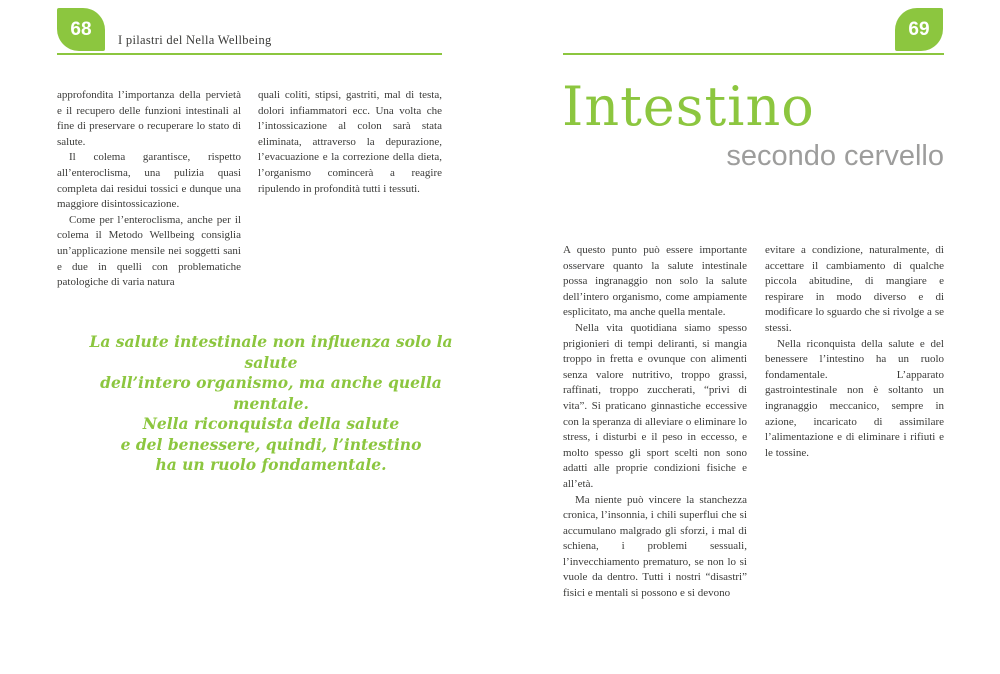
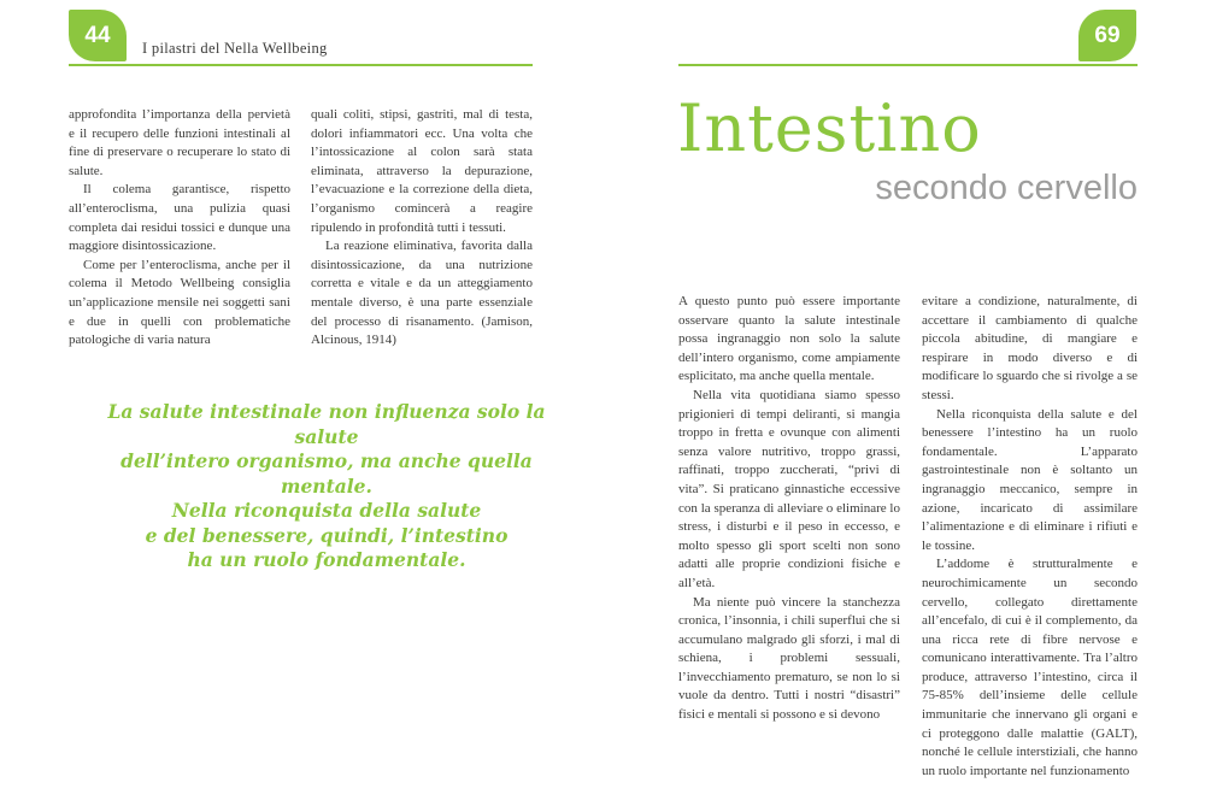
- 68
+ 44
  I pilastri del Nella Wellbeing
  69
  approfondita l’importanza della pervietà e il recupero delle funzioni intestinali al fine di preservare o recuperare lo stato di salute.
  Il colema garantisce, rispetto all’enteroclisma, una pulizia quasi completa dai residui tossici e dunque una maggiore disintossicazione.
  Come per l’enteroclisma, anche per il colema il Metodo Wellbeing consiglia un’applicazione mensile nei soggetti sani e due in quelli con problematiche patologiche di varia natura
  quali coliti, stipsi, gastriti, mal di testa, dolori infiammatori ecc. Una volta che l’intossicazione al colon sarà stata eliminata, attraverso la depurazione, l’evacuazione e la correzione della dieta, l’organismo comincerà a reagire ripulendo in profondità tutti i tessuti.
+ La reazione eliminativa, favorita dalla disintossicazione, da una nutrizione corretta e vitale e da un atteggiamento mentale diverso, è una parte essenziale del processo di risanamento. (Jamison, Alcinous, 1914)
  La salute intestinale non influenza solo la salute
  dell’intero organismo, ma anche quella mentale.
  Nella riconquista della salute
  e del benessere, quindi, l’intestino
  ha un ruolo fondamentale.
  Intestino
  secondo cervello
  A questo punto può essere importante osservare quanto la salute intestinale possa ingranaggio non solo la salute dell’intero organismo, come ampiamente esplicitato, ma anche quella mentale.
  Nella vita quotidiana siamo spesso prigionieri di tempi deliranti, si mangia troppo in fretta e ovunque con alimenti senza valore nutritivo, troppo grassi, raffinati, troppo zuccherati, “privi di vita”. Si praticano ginnastiche eccessive con la speranza di alleviare o eliminare lo stress, i disturbi e il peso in eccesso, e molto spesso gli sport scelti non sono adatti alle proprie condizioni fisiche e all’età.
  Ma niente può vincere la stanchezza cronica, l’insonnia, i chili superflui che si accumulano malgrado gli sforzi, i mal di schiena, i problemi sessuali, l’invecchiamento prematuro, se non lo si vuole da dentro. Tutti i nostri “disastri” fisici e mentali si possono e si devono
  evitare a condizione, naturalmente, di accettare il cambiamento di qualche piccola abitudine, di mangiare e respirare in modo diverso e di modificare lo sguardo che si rivolge a se stessi.
  Nella riconquista della salute e del benessere l’intestino ha un ruolo fondamentale. L’apparato gastrointestinale non è soltanto un ingranaggio meccanico, sempre in azione, incaricato di assimilare l’alimentazione e di eliminare i rifiuti e le tossine.
+ L’addome è strutturalmente e neurochimicamente un secondo cervello, collegato direttamente all’encefalo, di cui è il complemento, da una ricca rete di fibre nervose e comunicano interattivamente. Tra l’altro produce, attraverso l’intestino, circa il 75-85% dell’insieme delle cellule immunitarie che innervano gli organi e ci proteggono dalle malattie (GALT), nonché le cellule interstiziali, che hanno un ruolo importante nel funzionamento
